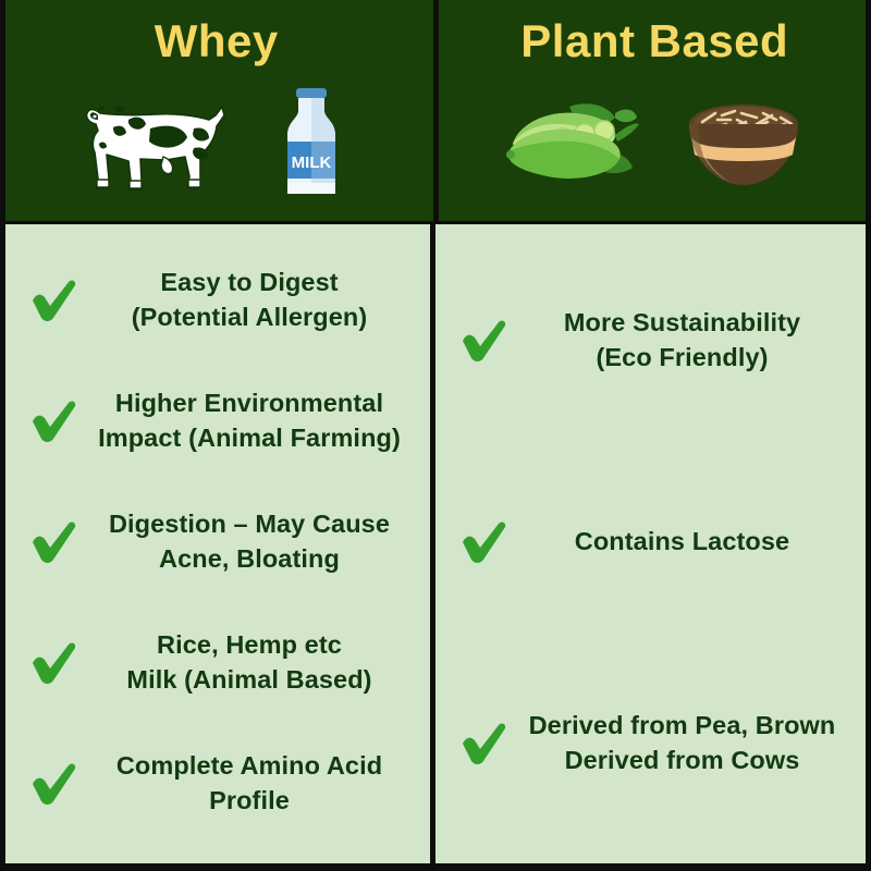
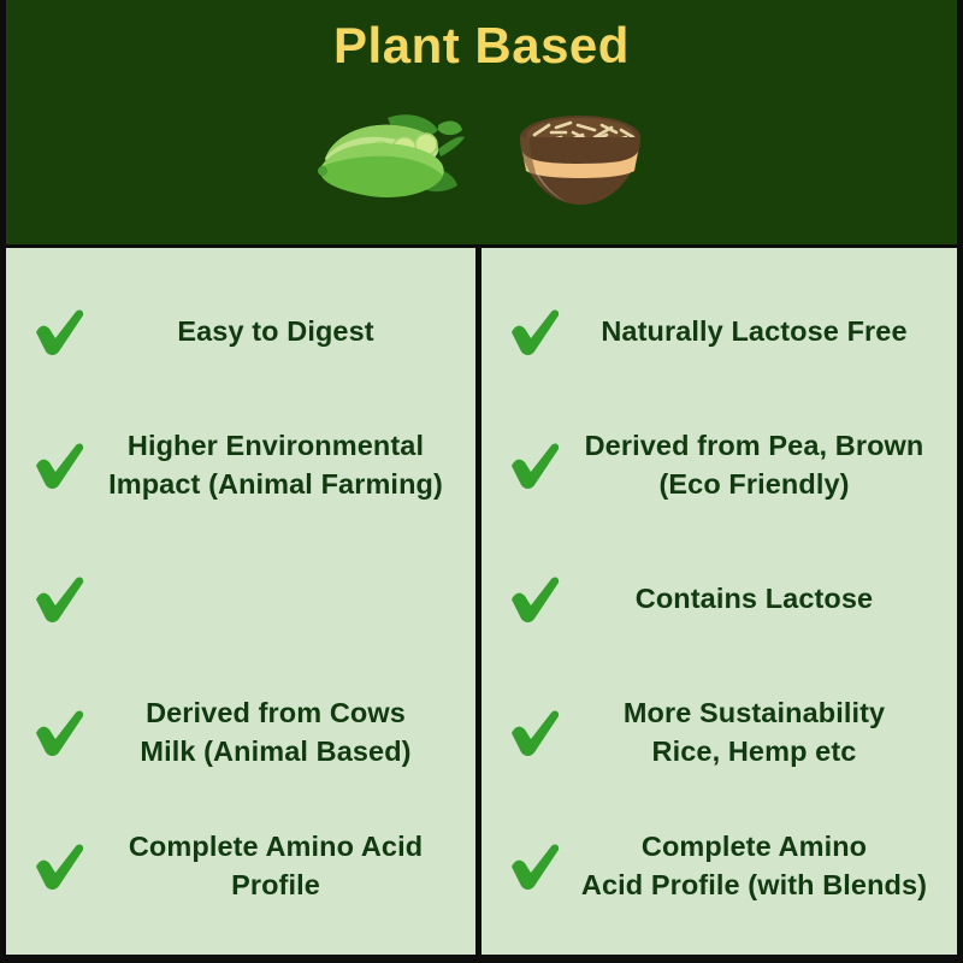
- Whey
- MILK
  Plant Based
  Easy to Digest
- (Potential Allergen)
  Higher Environmental
  Impact (Animal Farming)
- Digestion – May Cause
- Acne, Bloating
- Rice, Hemp etc
+ Derived from Cows
  Milk (Animal Based)
  Complete Amino Acid
  Profile
+ Naturally Lactose Free
- More Sustainability
+ Derived from Pea, Brown
  (Eco Friendly)
  Contains Lactose
- Derived from Pea, Brown
+ More Sustainability
- Derived from Cows
+ Rice, Hemp etc
+ Complete Amino
+ Acid Profile (with Blends)
